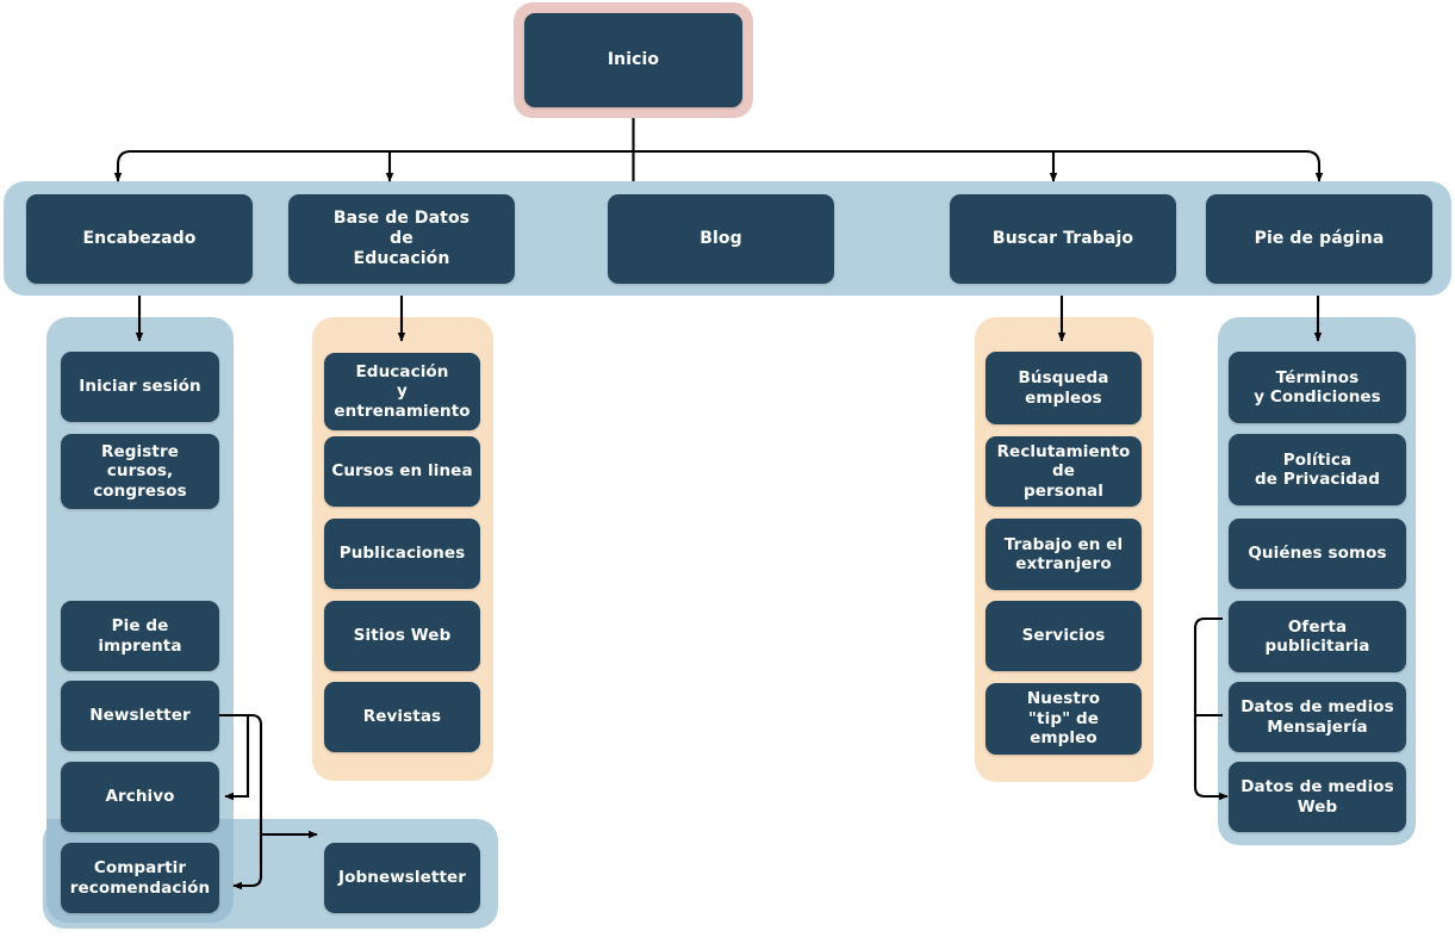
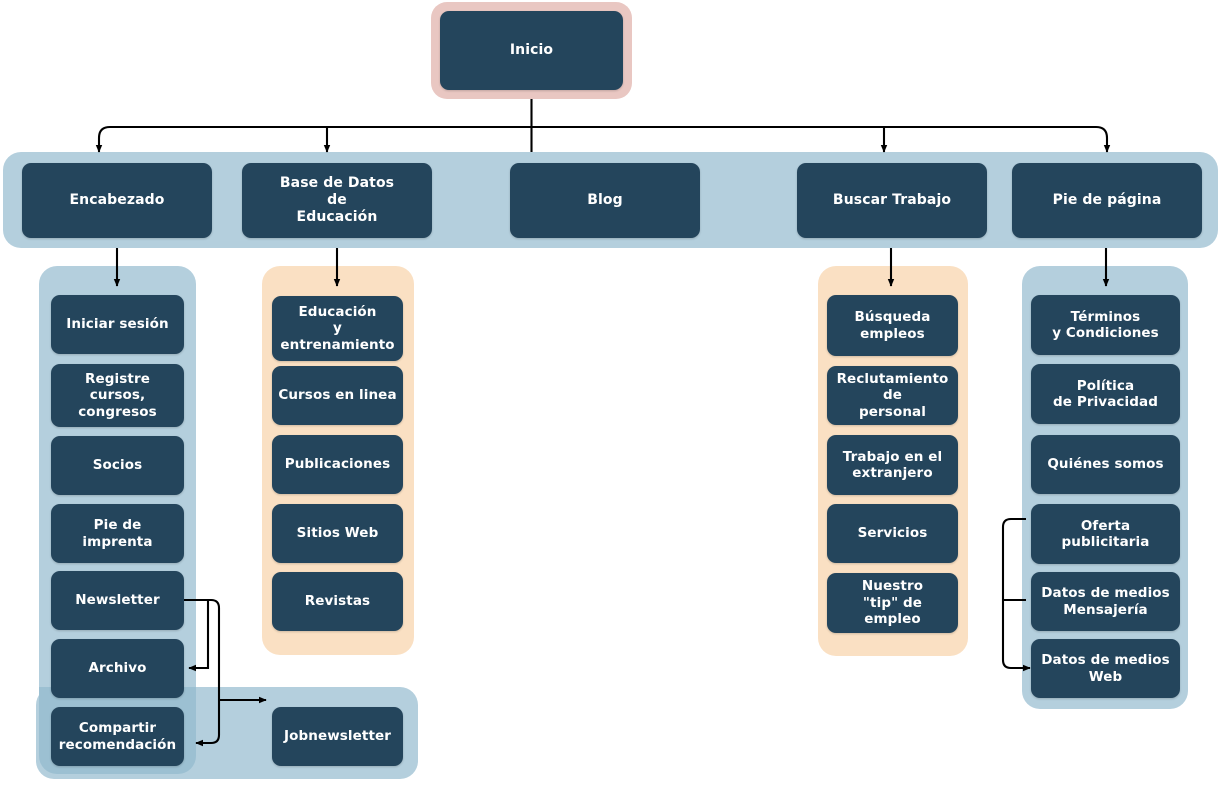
  Inicio
  Encabezado
  Base de Datos
  de
  Educación
  Blog
  Buscar Trabajo
  Pie de página
  Iniciar sesión
  Registre cursos,
  congresos
+ Socios
  Pie de imprenta
  Newsletter
  Archivo
  Compartir
  recomendación
  Educación
  y
  entrenamiento
  Cursos en linea
  Publicaciones
  Sitios Web
  Revistas
  Búsqueda
  empleos
  Reclutamiento de
  personal
  Trabajo en el
  extranjero
  Servicios
  Nuestro
  "tip" de empleo
  Términos
  y Condiciones
  Política
  de Privacidad
  Quiénes somos
  Oferta
  publicitaria
  Datos de medios
  Mensajería
  Datos de medios
  Web
  Jobnewsletter
